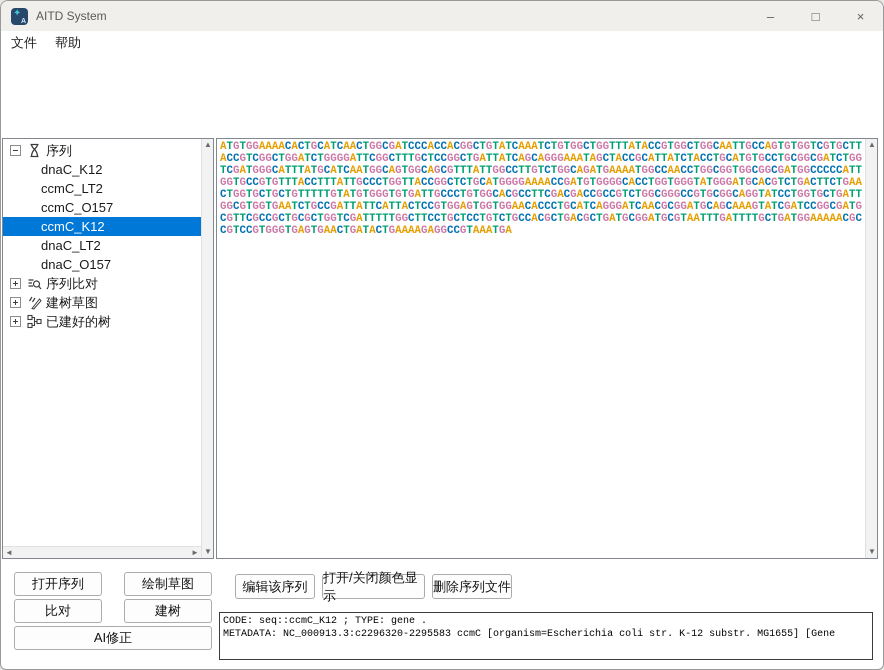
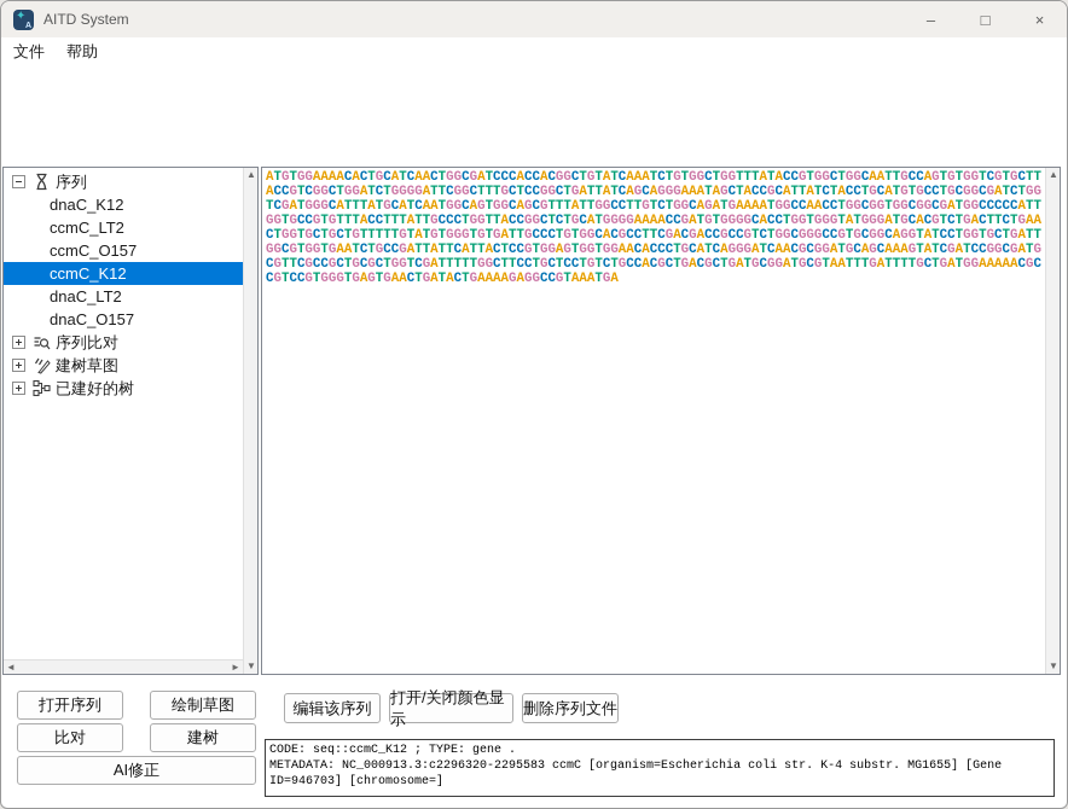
  ✦
  AITD System
  –
  □
  ×
  文件
  帮助
  序列
  dnaC_K12
  ccmC_LT2
  ccmC_O157
  ccmC_K12
  dnaC_LT2
  dnaC_O157
  序列比对
  建树草图
  已建好的树
  ▲
  ▼
  ◄
  ►
  ATGTGGAAAACACTGCATCAACTGGCGATCCCACCACGGCTGTATCAAATCTGTGGCTGGTTTATACCGTGGCTGGCAATTGCCAGTGTGGTCGTGCTT
  ACCGTCGGCTGGATCTGGGGATTCGGCTTTGCTCCGGCTGATTATCAGCAGGGAAATAGCTACCGCATTATCTACCTGCATGTGCCTGCGGCGATCTGG
  TCGATGGGCATTTATGCATCAATGGCAGTGGCAGCGTTTATTGGCCTTGTCTGGCAGATGAAAATGGCCAACCTGGCGGTGGCGGCGATGGCCCCCATT
  GGTGCCGTGTTTACCTTTATTGCCCTGGTTACCGGCTCTGCATGGGGAAAACCGATGTGGGGCACCTGGTGGGTATGGGATGCACGTCTGACTTCTGAA
  CTGGTGCTGCTGTTTTTGTATGTGGGTGTGATTGCCCTGTGGCACGCCTTCGACGACCGCCGTCTGGCGGGCCGTGCGGCAGGTATCCTGGTGCTGATT
  GGCGTGGTGAATCTGCCGATTATTCATTACTCCGTGGAGTGGTGGAACACCCTGCATCAGGGATCAACGCGGATGCAGCAAAGTATCGATCCGGCGATG
  CGTTCGCCGCTGCGCTGGTCGATTTTTGGCTTCCTGCTCCTGTCTGCCACGCTGACGCTGATGCGGATGCGTAATTTGATTTTGCTGATGGAAAAACGC
  CGTCCGTGGGTGAGTGAACTGATACTGAAAAGAGGCCGTAAATGA
  ▲
  ▼
  打开序列
  绘制草图
  比对
  建树
  AI修正
  编辑该序列
  打开/关闭颜色显示
  删除序列文件
  CODE: seq::ccmC_K12 ; TYPE: gene .
- METADATA: NC_000913.3:c2296320-2295583 ccmC [organism=Escherichia coli str. K-12 substr. MG1655] [Gene
+ METADATA: NC_000913.3:c2296320-2295583 ccmC [organism=Escherichia coli str. K-4 substr. MG1655] [Gene
+ ID=946703] [chromosome=]
